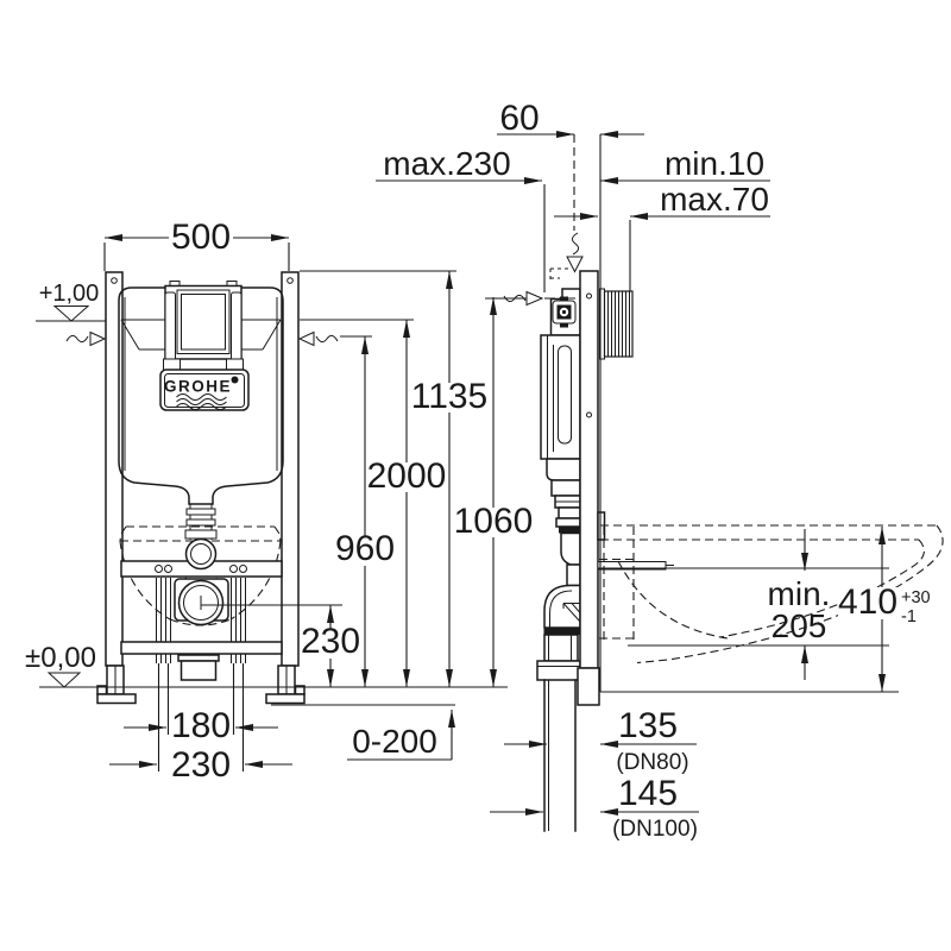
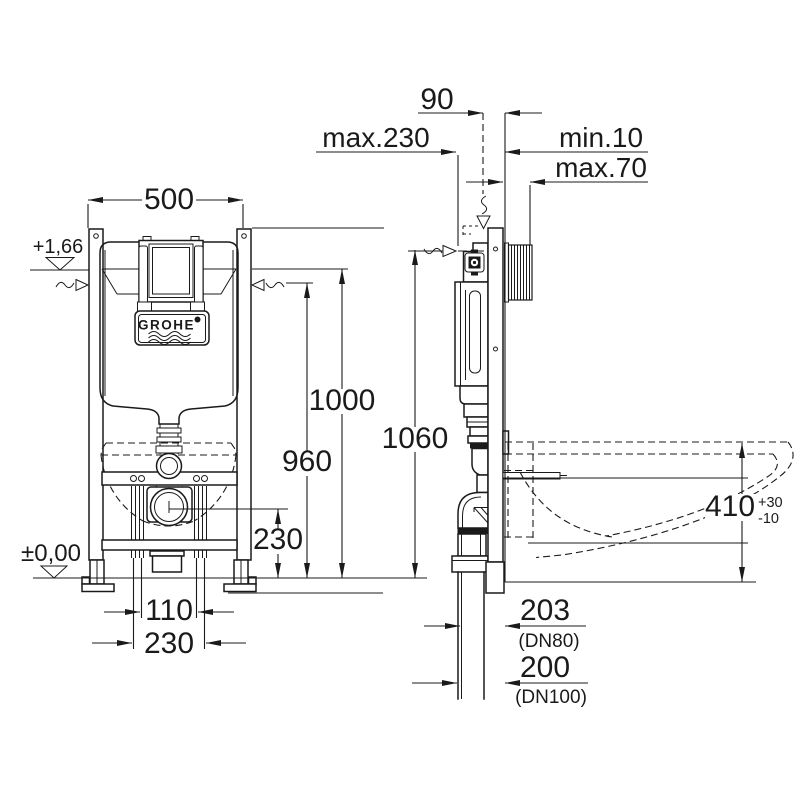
  GROHE
  500
- 60
+ 90
  max.230
  min.10
  max.70
  230
  960
- 2000
+ 1000
- 1135
  1060
- 180
+ 110
  230
- 0-200
- min.
- 205
  410
  +30
- -1
+ -10
- 135
+ 203
  (DN80)
- 145
+ 200
  (DN100)
- +1,00
+ +1,66
  ±0,00
